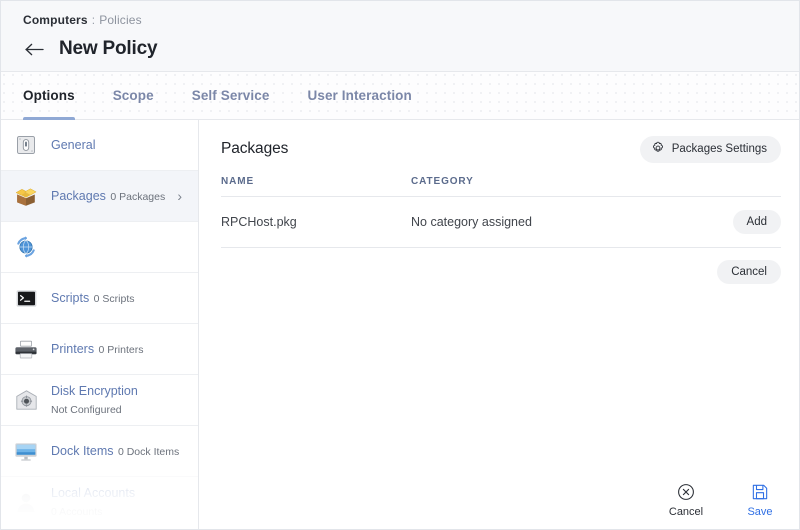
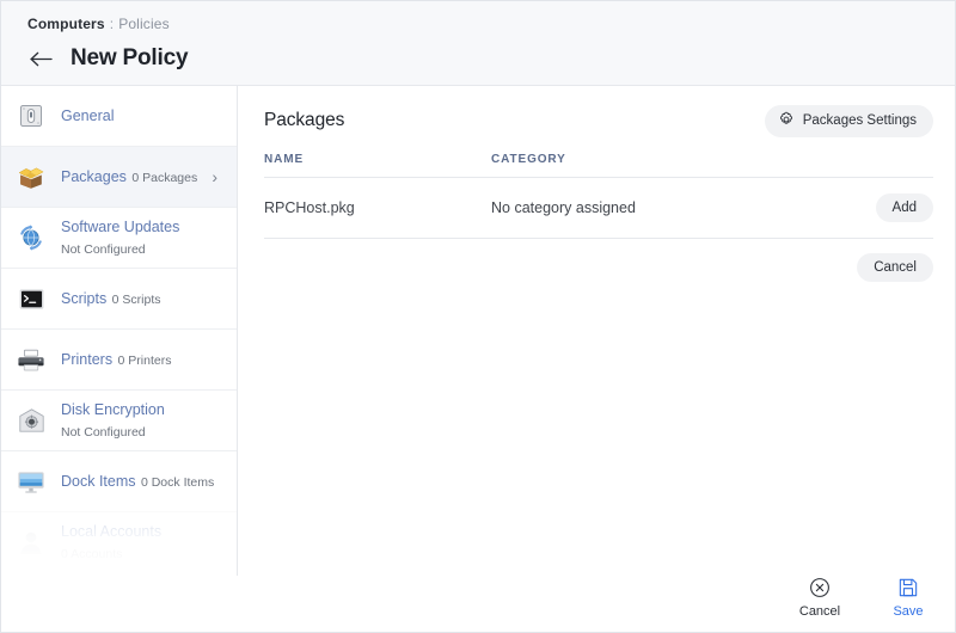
  Computers : Policies
  New Policy
- Options
- Scope
- Self Service
- User Interaction
  General
  Packages 0 Packages
  ›
+ Software Updates Not Configured
  Scripts 0 Scripts
  Printers 0 Printers
  Disk Encryption Not Configured
  Dock Items 0 Dock Items
  Packages
  Packages Settings
  NAME	CATEGORY
  RPCHost.pkg	No category assigned	Add
  Cancel
  Cancel
  Save
